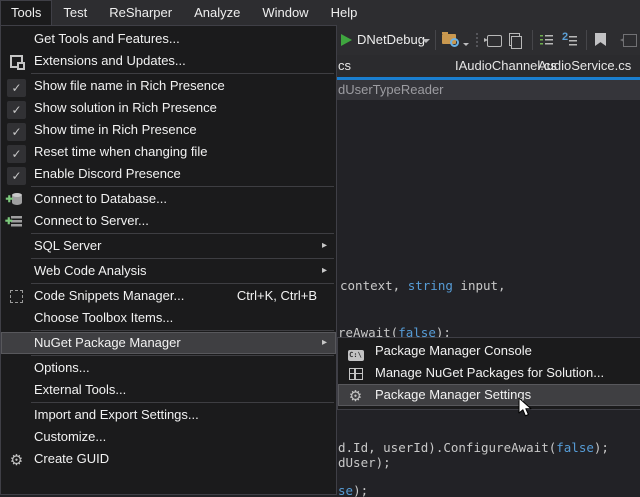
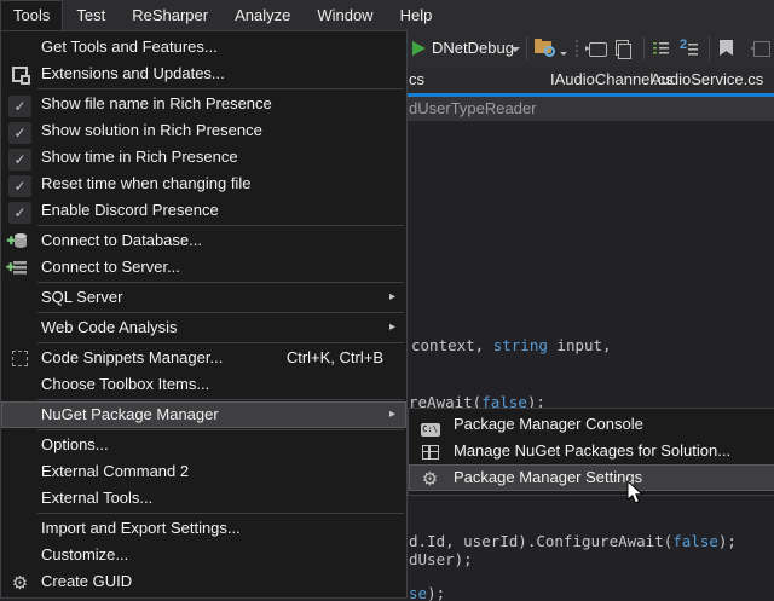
  Tools
  Test
  ReSharper
  Analyze
  Window
  Help
  DNetDebug
  cs
  IAudioChannel.cs
  AudioService.cs
  dUserTypeReader
  context, string input,
  reAwait(false);
  d.Id, userId).ConfigureAwait(false);
  dUser);
  se);
  Get Tools and Features...
  Extensions and Updates...
  ✓
  Show file name in Rich Presence
  ✓
  Show solution in Rich Presence
  ✓
  Show time in Rich Presence
  ✓
  Reset time when changing file
  ✓
  Enable Discord Presence
  ✚
  Connect to Database...
  ✚
  Connect to Server...
  SQL Server
  ▸
  Web Code Analysis
  ▸
  Code Snippets Manager...
  Ctrl+K, Ctrl+B
  Choose Toolbox Items...
  NuGet Package Manager
  ▸
  Options...
+ External Command 2
  External Tools...
  Import and Export Settings...
  Customize...
  Create GUID
  C:\
  Package Manager Console
  Manage NuGet Packages for Solution...
  Package Manager Settings
